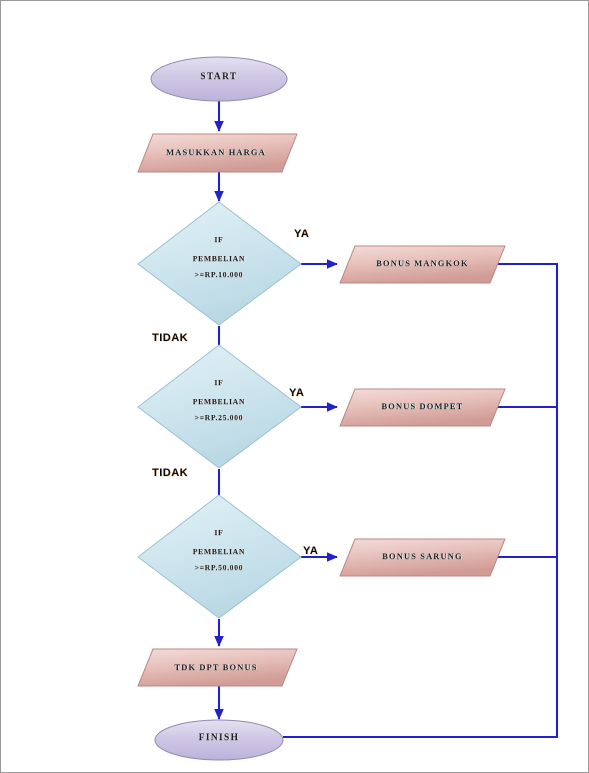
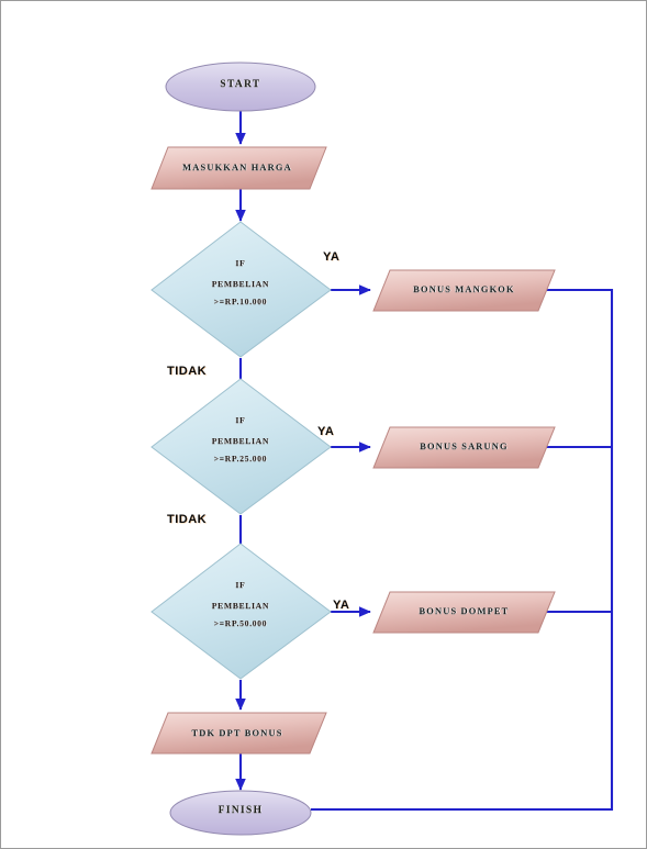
  START
  MASUKKAN HARGA
  IF
  PEMBELIAN
  >=RP.10.000
  BONUS MANGKOK
  IF
  PEMBELIAN
  >=RP.25.000
- BONUS DOMPET
+ BONUS SARUNG
  IF
  PEMBELIAN
  >=RP.50.000
- BONUS SARUNG
+ BONUS DOMPET
  TDK DPT BONUS
  FINISH
  YA
  YA
  YA
  TIDAK
  TIDAK
